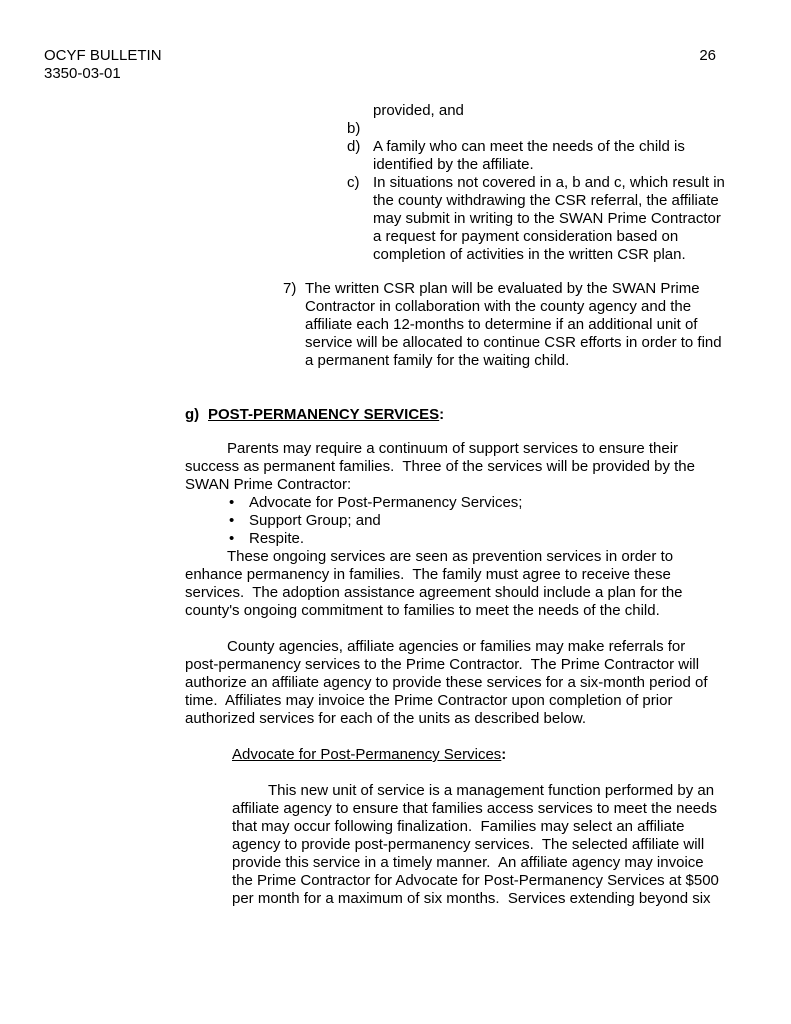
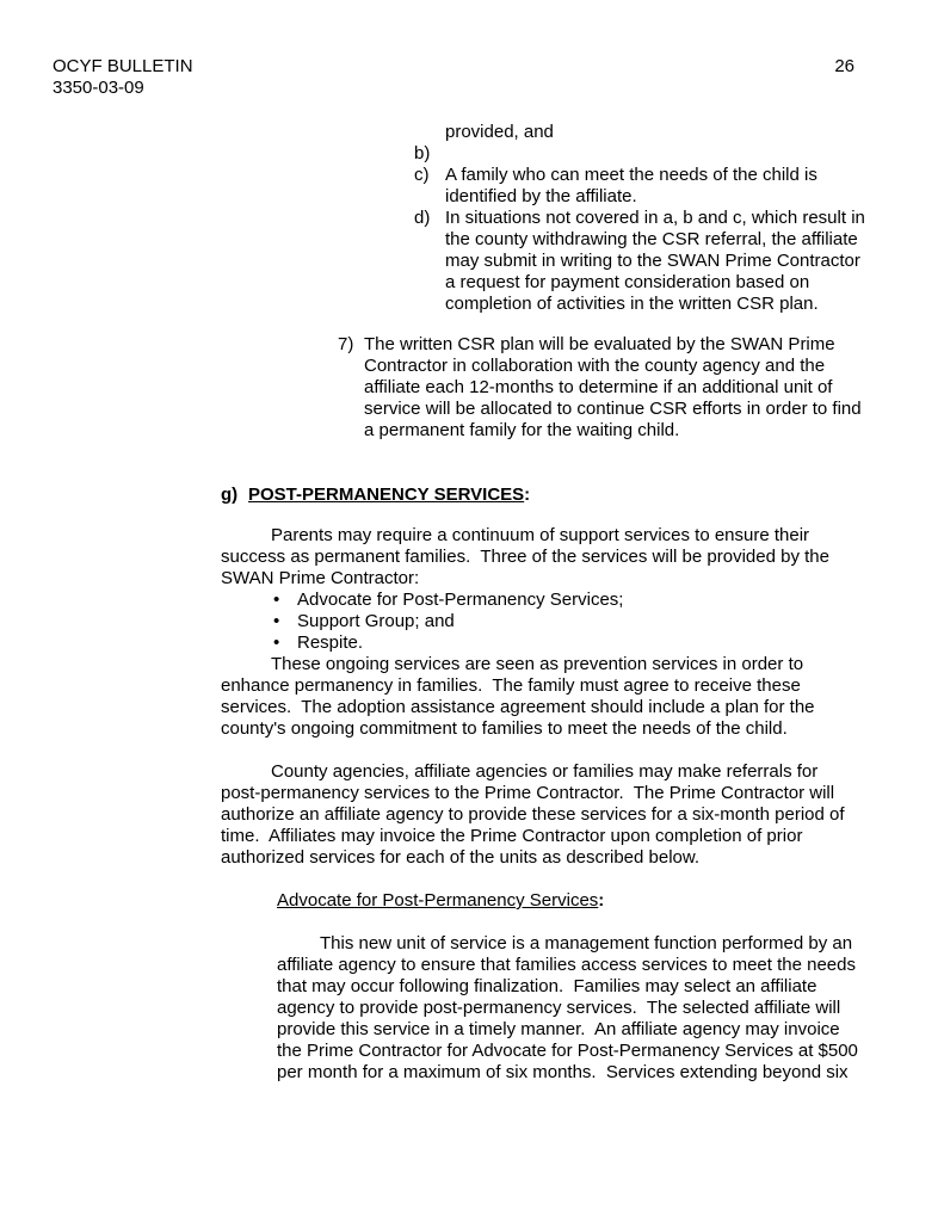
  OCYF BULLETIN
- 3350-03-01
+ 3350-03-09
  26
  provided, and
  b)
- d)
+ c)
  A family who can meet the needs of the child is
  identified by the affiliate.
- c)
+ d)
  In situations not covered in a, b and c, which result in
  the county withdrawing the CSR referral, the affiliate
  may submit in writing to the SWAN Prime Contractor
  a request for payment consideration based on
  completion of activities in the written CSR plan.
  7)
  The written CSR plan will be evaluated by the SWAN Prime
  Contractor in collaboration with the county agency and the
  affiliate each 12-months to determine if an additional unit of
  service will be allocated to continue CSR efforts in order to find
  a permanent family for the waiting child.
  g) POST-PERMANENCY SERVICES:
  Parents may require a continuum of support services to ensure their
  success as permanent families. Three of the services will be provided by the
  SWAN Prime Contractor:
  •
  Advocate for Post-Permanency Services;
  •
  Support Group; and
  •
  Respite.
  These ongoing services are seen as prevention services in order to
  enhance permanency in families. The family must agree to receive these
  services. The adoption assistance agreement should include a plan for the
  county's ongoing commitment to families to meet the needs of the child.
  County agencies, affiliate agencies or families may make referrals for
  post-permanency services to the Prime Contractor. The Prime Contractor will
  authorize an affiliate agency to provide these services for a six-month period of
  time. Affiliates may invoice the Prime Contractor upon completion of prior
  authorized services for each of the units as described below.
  Advocate for Post-Permanency Services:
  This new unit of service is a management function performed by an
  affiliate agency to ensure that families access services to meet the needs
  that may occur following finalization. Families may select an affiliate
  agency to provide post-permanency services. The selected affiliate will
  provide this service in a timely manner. An affiliate agency may invoice
  the Prime Contractor for Advocate for Post-Permanency Services at $500
  per month for a maximum of six months. Services extending beyond six
